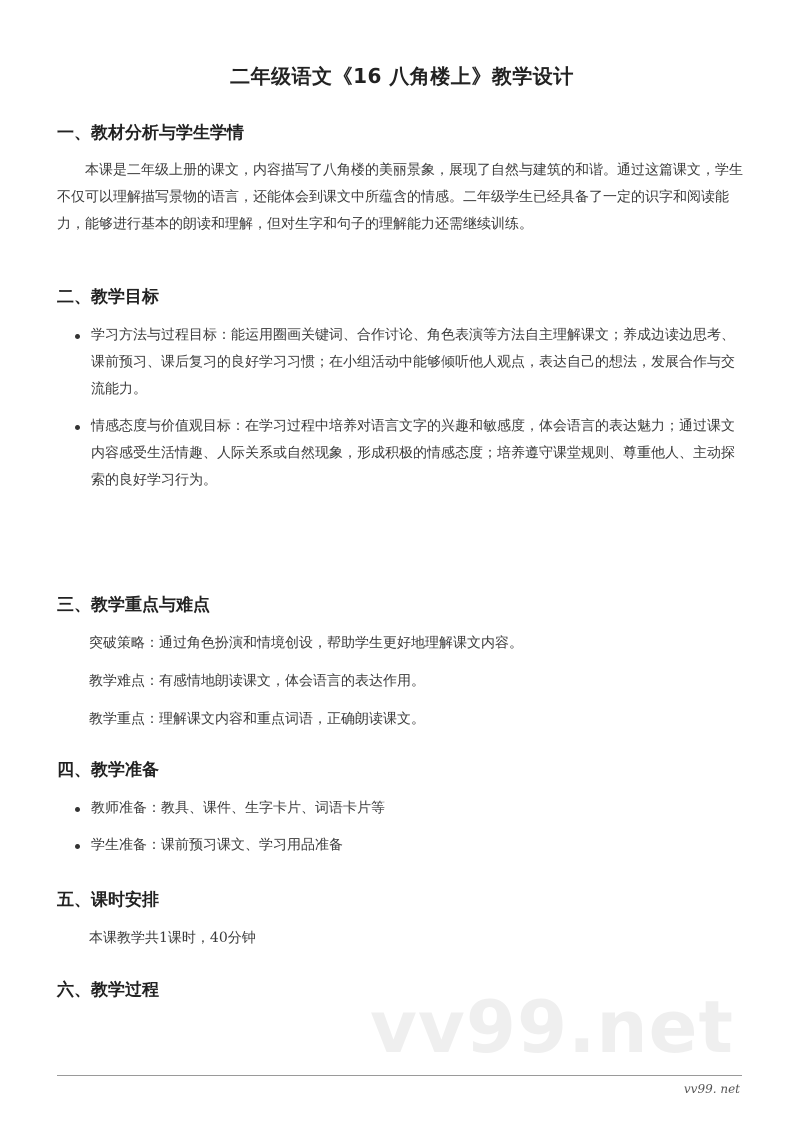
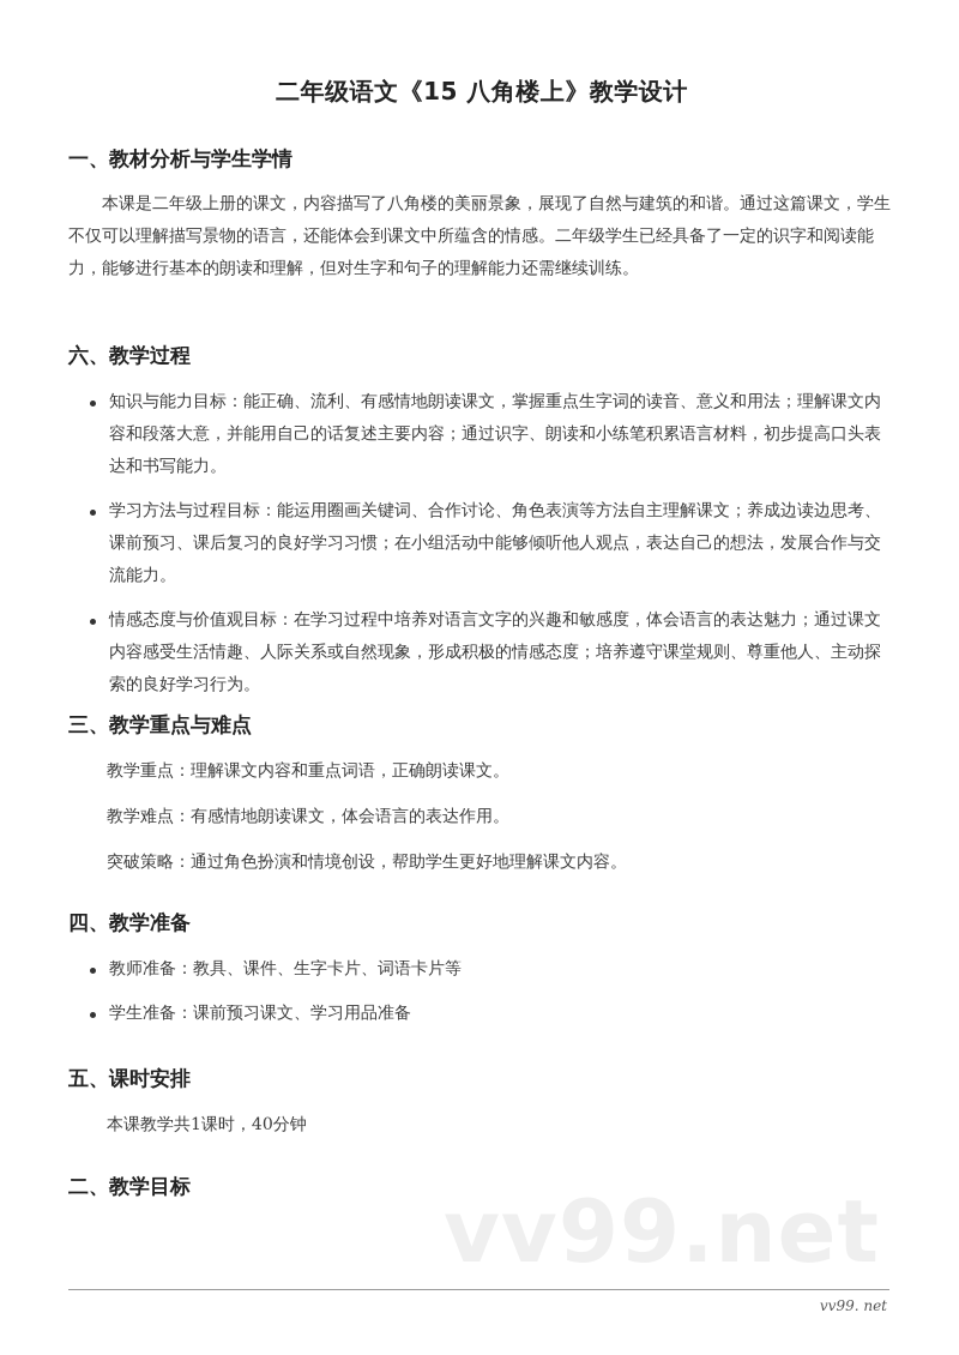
- 二年级语文《16 八角楼上》教学设计
+ 二年级语文《15 八角楼上》教学设计
  一、教材分析与学生学情
  本课是二年级上册的课文，内容描写了八角楼的美丽景象，展现了自然与建筑的和谐。通过这篇课文，学生不仅可以理解描写景物的语言，还能体会到课文中所蕴含的情感。二年级学生已经具备了一定的识字和阅读能力，能够进行基本的朗读和理解，但对生字和句子的理解能力还需继续训练。
- 二、教学目标
+ 六、教学过程
+ 知识与能力目标：能正确、流利、有感情地朗读课文，掌握重点生字词的读音、意义和用法；理解课文内容和段落大意，并能用自己的话复述主要内容；通过识字、朗读和小练笔积累语言材料，初步提高口头表达和书写能力。
  学习方法与过程目标：能运用圈画关键词、合作讨论、角色表演等方法自主理解课文；养成边读边思考、课前预习、课后复习的良好学习习惯；在小组活动中能够倾听他人观点，表达自己的想法，发展合作与交流能力。
  情感态度与价值观目标：在学习过程中培养对语言文字的兴趣和敏感度，体会语言的表达魅力；通过课文内容感受生活情趣、人际关系或自然现象，形成积极的情感态度；培养遵守课堂规则、尊重他人、主动探索的良好学习行为。
  三、教学重点与难点
- 突破策略：通过角色扮演和情境创设，帮助学生更好地理解课文内容。
+ 教学重点：理解课文内容和重点词语，正确朗读课文。
  教学难点：有感情地朗读课文，体会语言的表达作用。
- 教学重点：理解课文内容和重点词语，正确朗读课文。
+ 突破策略：通过角色扮演和情境创设，帮助学生更好地理解课文内容。
  四、教学准备
  教师准备：教具、课件、生字卡片、词语卡片等
  学生准备：课前预习课文、学习用品准备
  五、课时安排
  本课教学共1课时，40分钟
- 六、教学过程
+ 二、教学目标
  vv99. net
